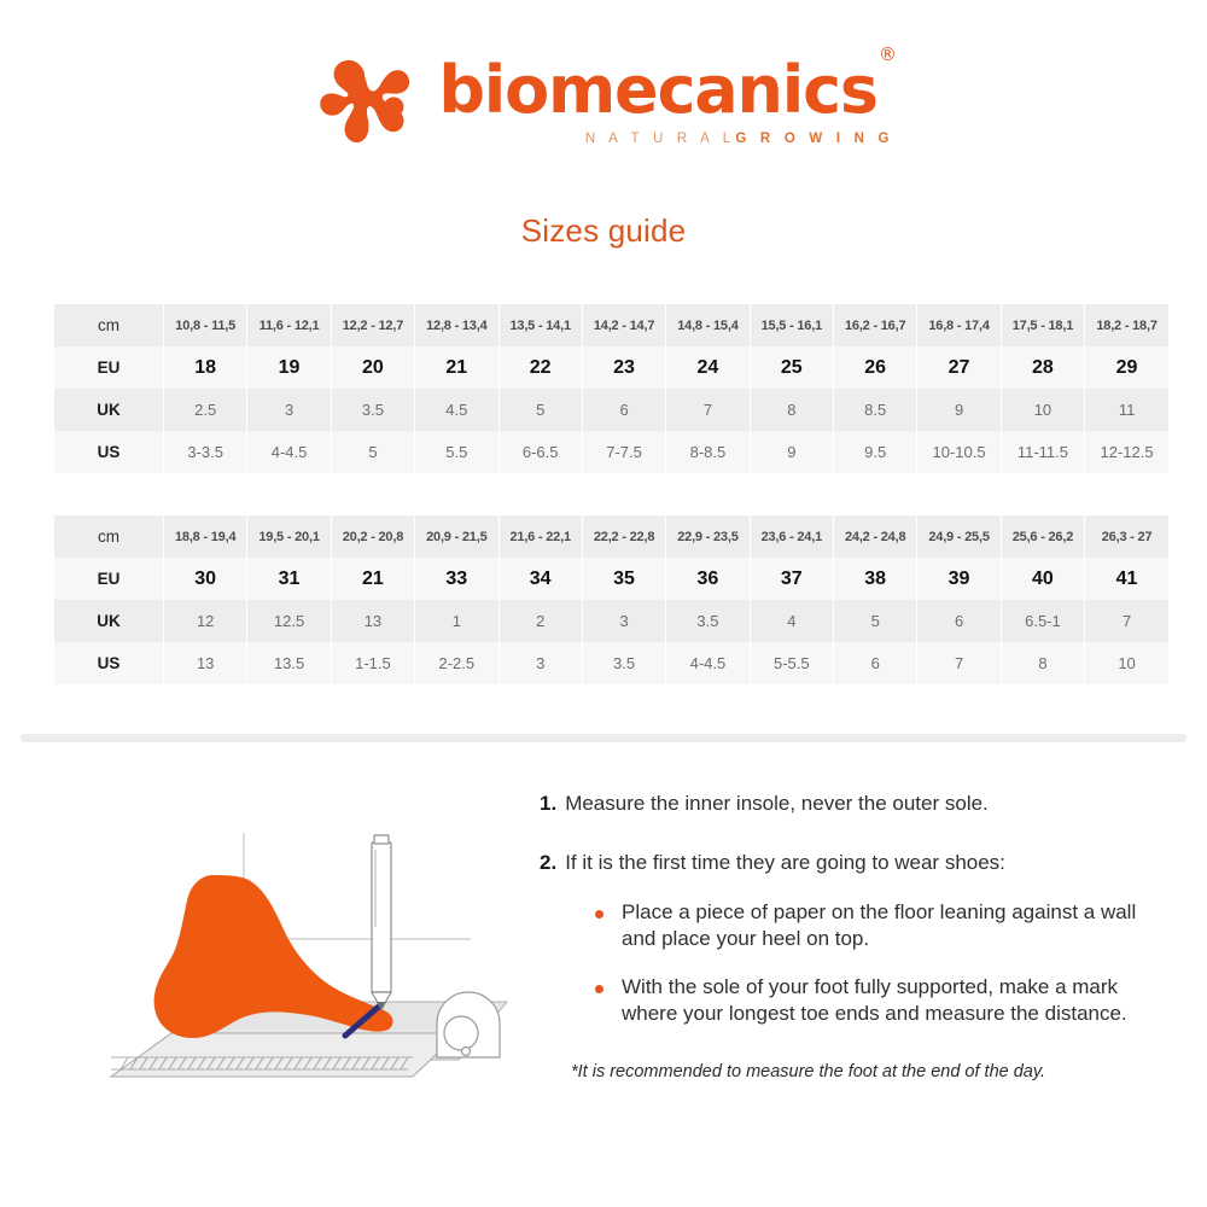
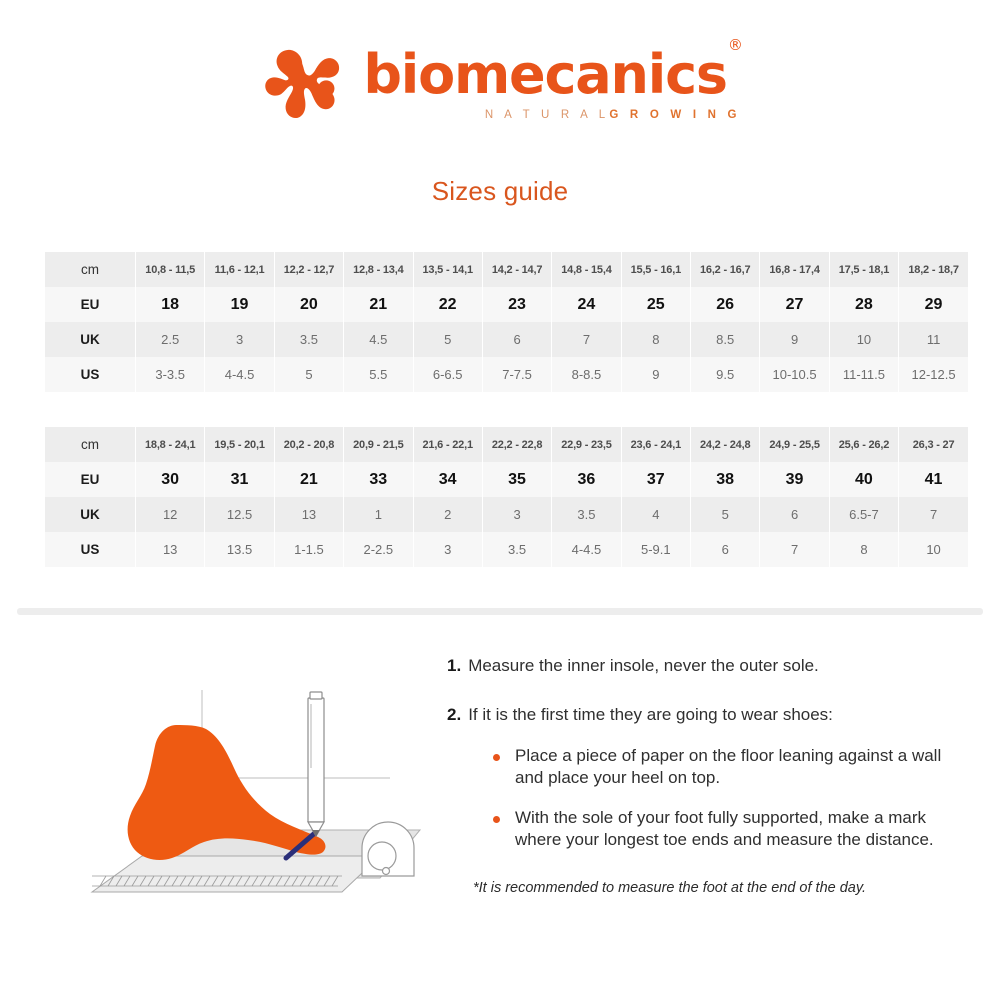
  biomecanics®
  N A T U R A L
  G R O W I N G
  Sizes guide
  cm	10,8 - 11,5	11,6 - 12,1	12,2 - 12,7	12,8 - 13,4	13,5 - 14,1	14,2 - 14,7	14,8 - 15,4	15,5 - 16,1	16,2 - 16,7	16,8 - 17,4	17,5 - 18,1	18,2 - 18,7
  EU	18	19	20	21	22	23	24	25	26	27	28	29
  UK	2.5	3	3.5	4.5	5	6	7	8	8.5	9	10	11
  US	3-3.5	4-4.5	5	5.5	6-6.5	7-7.5	8-8.5	9	9.5	10-10.5	11-11.5	12-12.5
- cm	18,8 - 19,4	19,5 - 20,1	20,2 - 20,8	20,9 - 21,5	21,6 - 22,1	22,2 - 22,8	22,9 - 23,5	23,6 - 24,1	24,2 - 24,8	24,9 - 25,5	25,6 - 26,2	26,3 - 27
+ cm	18,8 - 24,1	19,5 - 20,1	20,2 - 20,8	20,9 - 21,5	21,6 - 22,1	22,2 - 22,8	22,9 - 23,5	23,6 - 24,1	24,2 - 24,8	24,9 - 25,5	25,6 - 26,2	26,3 - 27
  EU	30	31	21	33	34	35	36	37	38	39	40	41
- UK	12	12.5	13	1	2	3	3.5	4	5	6	6.5-1	7
+ UK	12	12.5	13	1	2	3	3.5	4	5	6	6.5-7	7
- US	13	13.5	1-1.5	2-2.5	3	3.5	4-4.5	5-5.5	6	7	8	10
+ US	13	13.5	1-1.5	2-2.5	3	3.5	4-4.5	5-9.1	6	7	8	10
  1.
  Measure the inner insole, never the outer sole.
  2.
  If it is the first time they are going to wear shoes:
  Place a piece of paper on the floor leaning against a wall and place your heel on top.
  With the sole of your foot fully supported, make a mark where your longest toe ends and measure the distance.
  *It is recommended to measure the foot at the end of the day.
